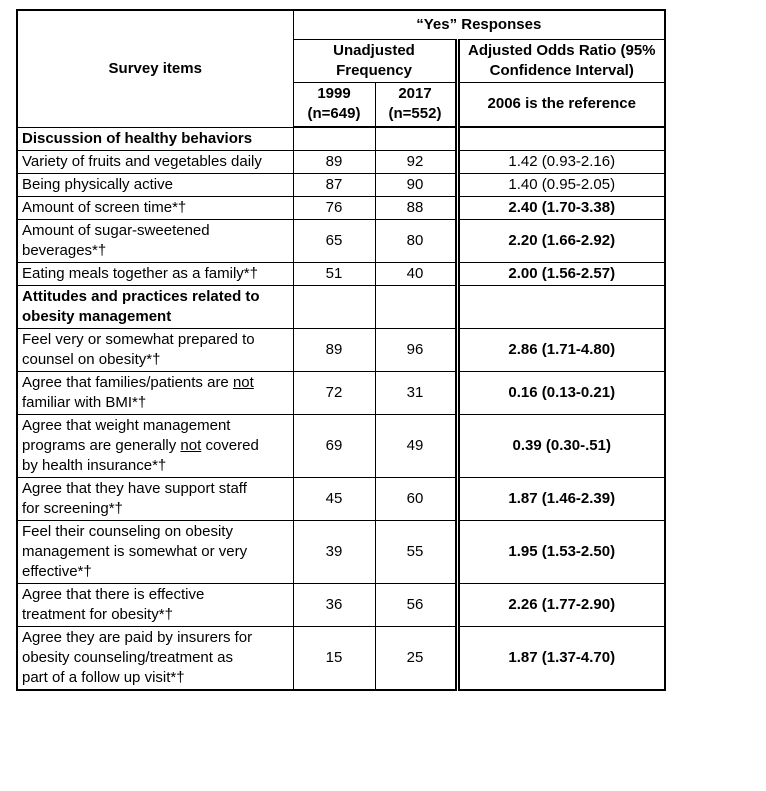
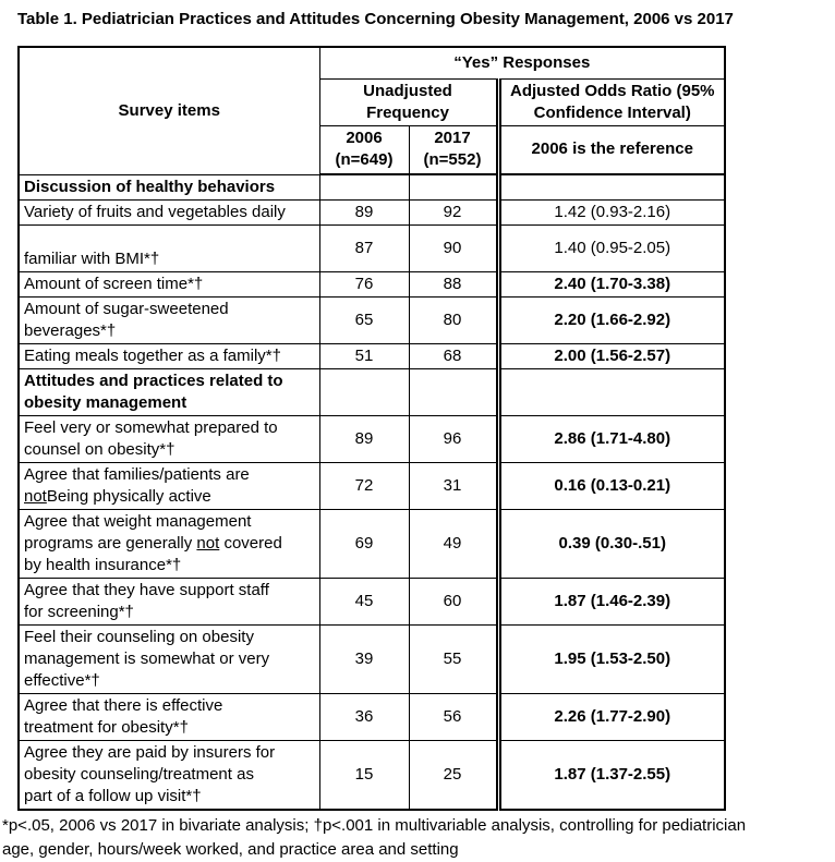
+ Table 1. Pediatrician Practices and Attitudes Concerning Obesity Management, 2006 vs 2017
  Survey items	“Yes” Responses
  Unadjusted Frequency	Adjusted Odds Ratio (95% Confidence Interval)
- 1999 (n=649)	2017 (n=552)	2006 is the reference
+ 2006 (n=649)	2017 (n=552)	2006 is the reference
  Discussion of healthy behaviors
  Variety of fruits and vegetables daily	89	92	1.42 (0.93-2.16)
- Being physically active	87	90	1.40 (0.95-2.05)
+ familiar with BMI*†	87	90	1.40 (0.95-2.05)
  Amount of screen time*†	76	88	2.40 (1.70-3.38)
  Amount of sugar-sweetened beverages*†	65	80	2.20 (1.66-2.92)
- Eating meals together as a family*†	51	40	2.00 (1.56-2.57)
+ Eating meals together as a family*†	51	68	2.00 (1.56-2.57)
  Attitudes and practices related to obesity management
  Feel very or somewhat prepared to counsel on obesity*†	89	96	2.86 (1.71-4.80)
- Agree that families/patients are not familiar with BMI*†	72	31	0.16 (0.13-0.21)
+ Agree that families/patients are notBeing physically active	72	31	0.16 (0.13-0.21)
  Agree that weight management programs are generally not covered by health insurance*†	69	49	0.39 (0.30-.51)
  Agree that they have support staff for screening*†	45	60	1.87 (1.46-2.39)
  Feel their counseling on obesity management is somewhat or very effective*†	39	55	1.95 (1.53-2.50)
  Agree that there is effective treatment for obesity*†	36	56	2.26 (1.77-2.90)
- Agree they are paid by insurers for obesity counseling/treatment as part of a follow up visit*†	15	25	1.87 (1.37-4.70)
+ Agree they are paid by insurers for obesity counseling/treatment as part of a follow up visit*†	15	25	1.87 (1.37-2.55)
+ *p<.05, 2006 vs 2017 in bivariate analysis; †p<.001 in multivariable analysis, controlling for pediatrician
+ age, gender, hours/week worked, and practice area and setting
